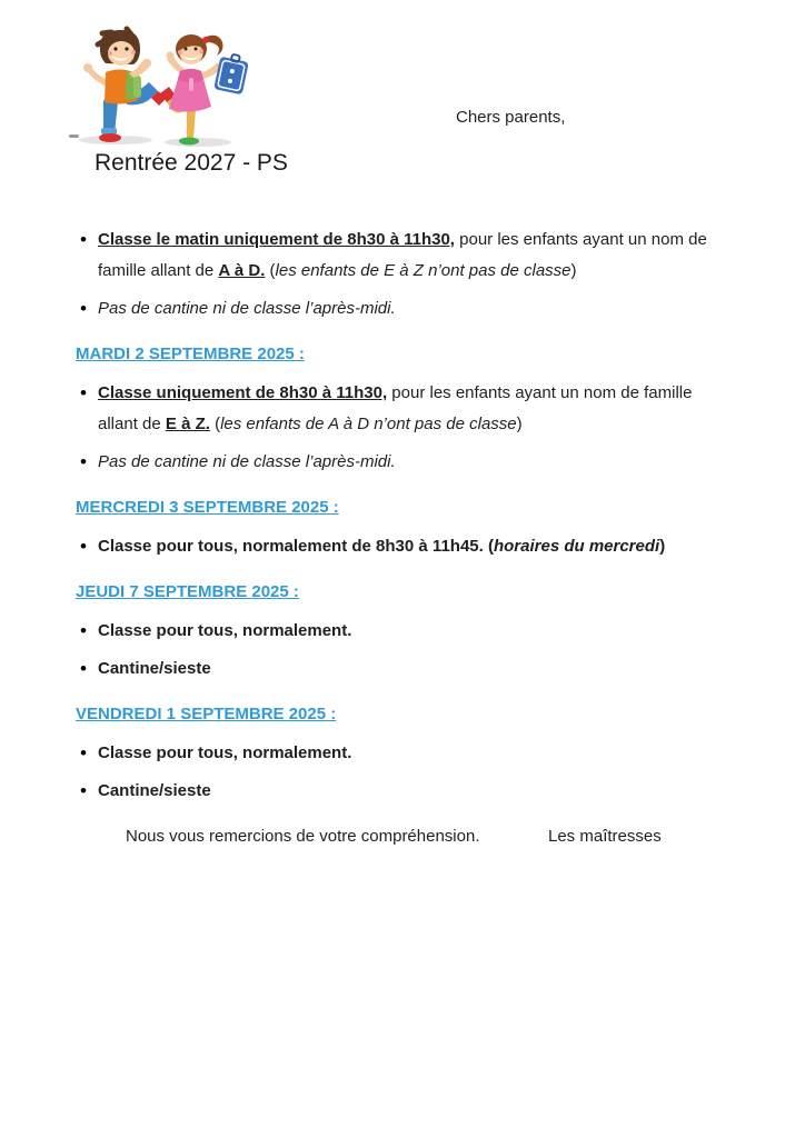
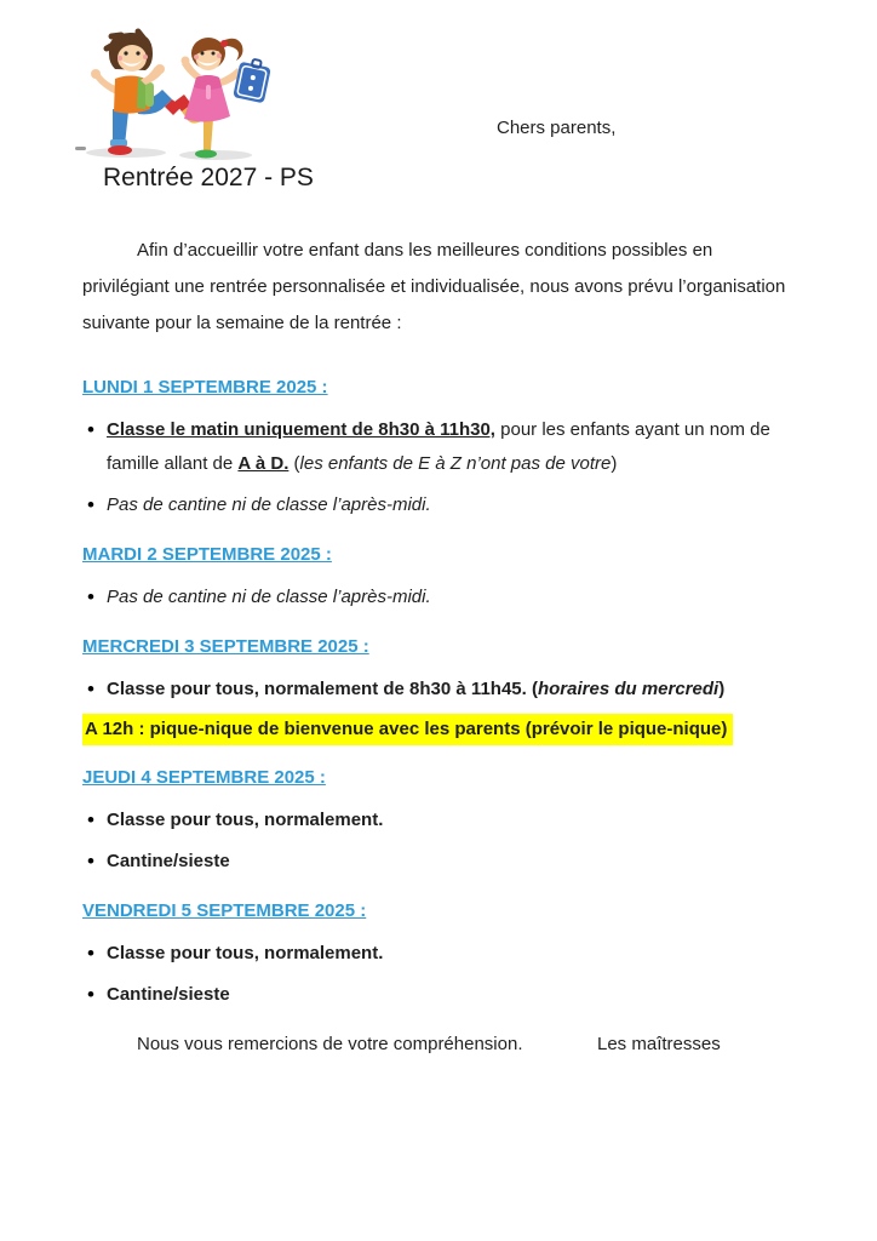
  Chers parents,
  Rentrée 2027 - PS
+ Afin d’accueillir votre enfant dans les meilleures conditions possibles en privilégiant une rentrée personnalisée et individualisée, nous avons prévu l’organisation suivante pour la semaine de la rentrée :
+ LUNDI 1 SEPTEMBRE 2025 :
- Classe le matin uniquement de 8h30 à 11h30, pour les enfants ayant un nom de famille allant de A à D. (les enfants de E à Z n’ont pas de classe)
+ Classe le matin uniquement de 8h30 à 11h30, pour les enfants ayant un nom de famille allant de A à D. (les enfants de E à Z n’ont pas de votre)
  Pas de cantine ni de classe l’après-midi.
  MARDI 2 SEPTEMBRE 2025 :
- Classe uniquement de 8h30 à 11h30, pour les enfants ayant un nom de famille allant de E à Z. (les enfants de A à D n’ont pas de classe)
  Pas de cantine ni de classe l’après-midi.
  MERCREDI 3 SEPTEMBRE 2025 :
  Classe pour tous, normalement de 8h30 à 11h45. (horaires du mercredi)
+ A 12h : pique-nique de bienvenue avec les parents (prévoir le pique-nique)
- JEUDI 7 SEPTEMBRE 2025 :
+ JEUDI 4 SEPTEMBRE 2025 :
  Classe pour tous, normalement.
  Cantine/sieste
- VENDREDI 1 SEPTEMBRE 2025 :
+ VENDREDI 5 SEPTEMBRE 2025 :
  Classe pour tous, normalement.
  Cantine/sieste
  Nous vous remercions de votre compréhension.
  Les maîtresses
